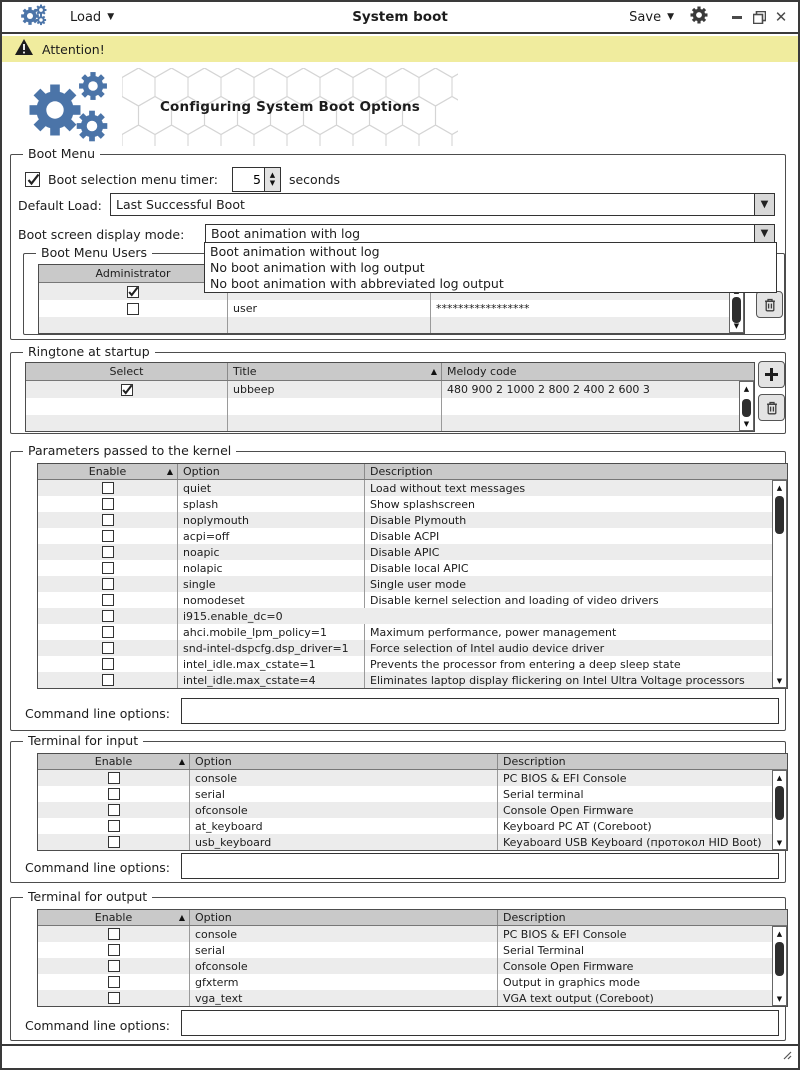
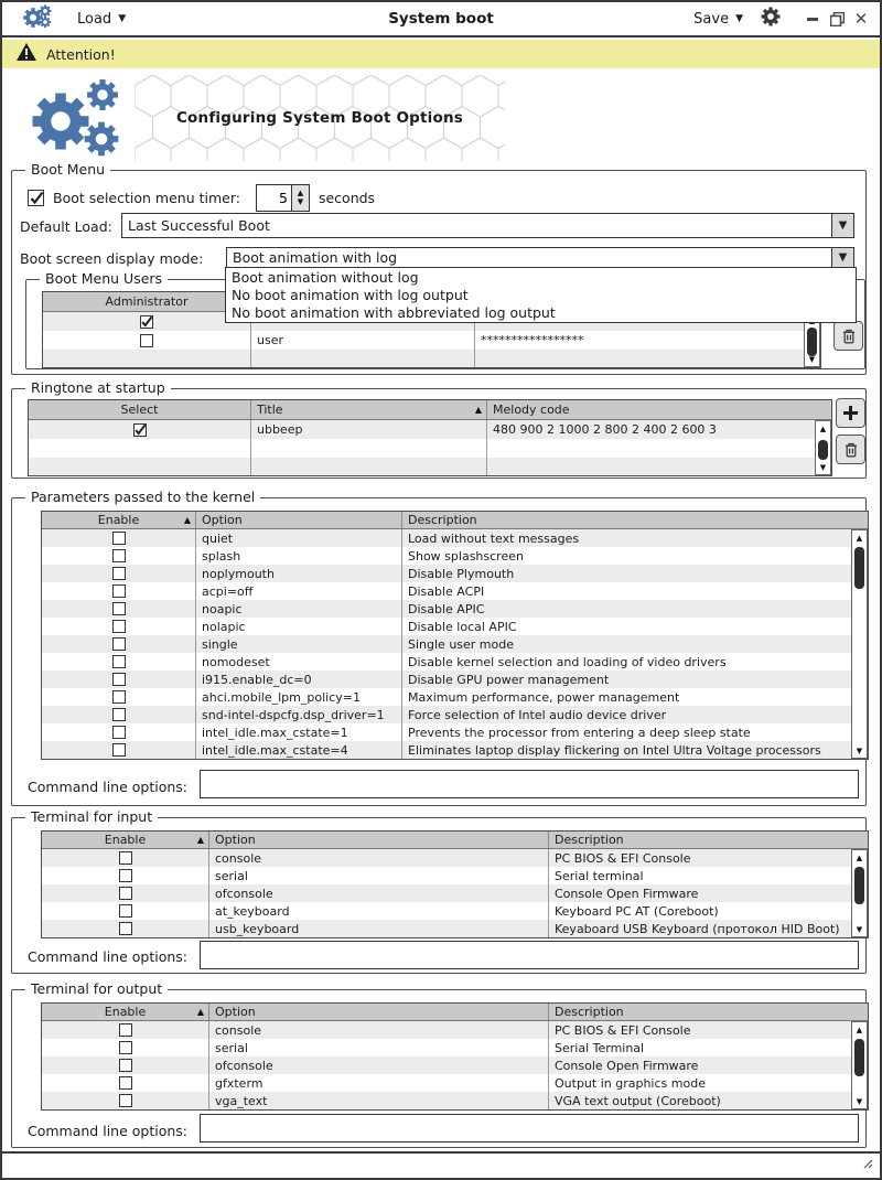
  Load
  ▼
  System boot
  Save
  ▼
  ✕
  Attention!
  Configuring System Boot Options
  Boot Menu
  Boot selection menu timer:
  5
  ▲
  ▼
  seconds
  Default Load:
  Last Successful Boot
  ▼
  Boot screen display mode:
  Boot animation with log
  ▼
  Boot Menu Users
  Administrator
  user
  *****************
  ▼
  Boot animation without log
  No boot animation with log output
  No boot animation with abbreviated log output
  Ringtone at startup
  Select
  Title
  ▲
  Melody code
  ubbeep
  480 900 2 1000 2 800 2 400 2 600 3
  ▲
  ▼
  Parameters passed to the kernel
  Enable
  ▲
  Option
  Description
  quiet
  Load without text messages
  splash
  Show splashscreen
  noplymouth
  Disable Plymouth
  acpi=off
  Disable ACPI
  noapic
  Disable APIC
  nolapic
  Disable local APIC
  single
  Single user mode
  nomodeset
  Disable kernel selection and loading of video drivers
  i915.enable_dc=0
+ Disable GPU power management
  ahci.mobile_lpm_policy=1
  Maximum performance, power management
  snd-intel-dspcfg.dsp_driver=1
  Force selection of Intel audio device driver
  intel_idle.max_cstate=1
  Prevents the processor from entering a deep sleep state
  intel_idle.max_cstate=4
  Eliminates laptop display flickering on Intel Ultra Voltage processors
  ▲
  ▼
  Command line options:
  Terminal for input
  Enable
  ▲
  Option
  Description
  console
  PC BIOS & EFI Console
  serial
  Serial terminal
  ofconsole
  Console Open Firmware
  at_keyboard
  Keyboard PC AT (Coreboot)
  usb_keyboard
  Keyaboard USB Keyboard (протокол HID Boot)
  ▲
  ▼
  Command line options:
  Terminal for output
  Enable
  ▲
  Option
  Description
  console
  PC BIOS & EFI Console
  serial
  Serial Terminal
  ofconsole
  Console Open Firmware
  gfxterm
  Output in graphics mode
  vga_text
  VGA text output (Coreboot)
  ▲
  ▼
  Command line options:
